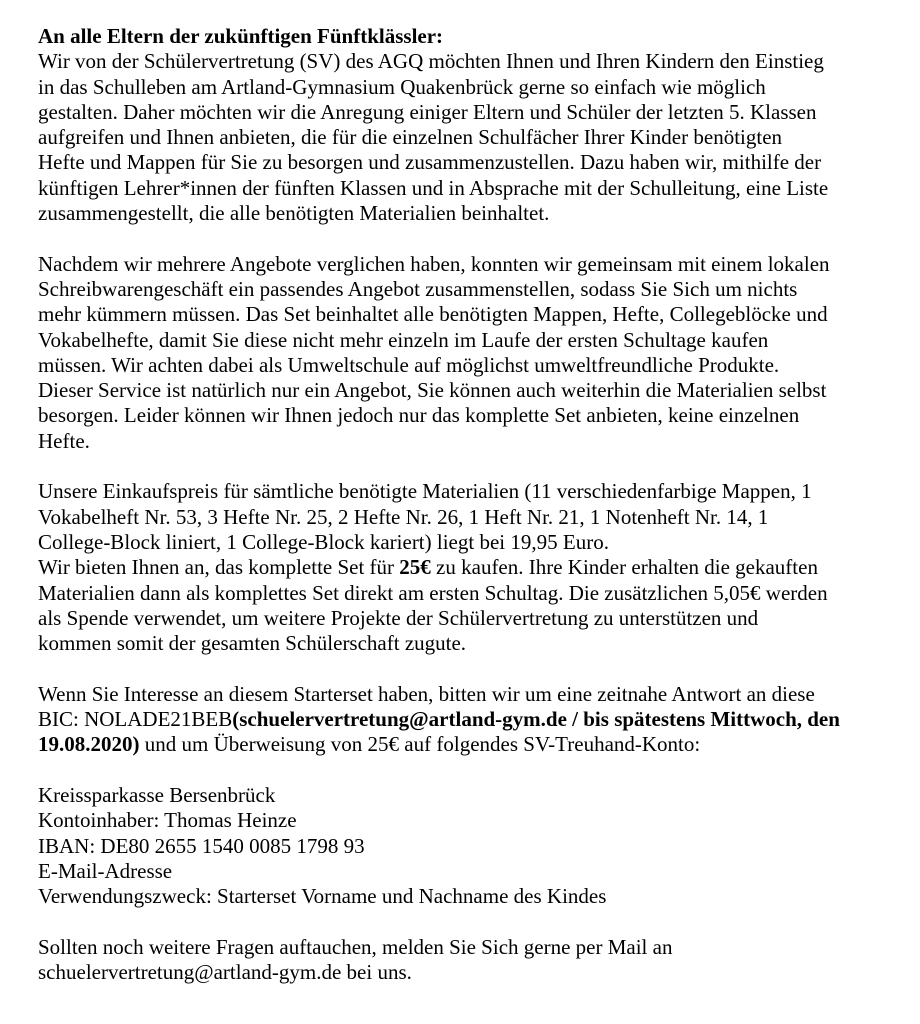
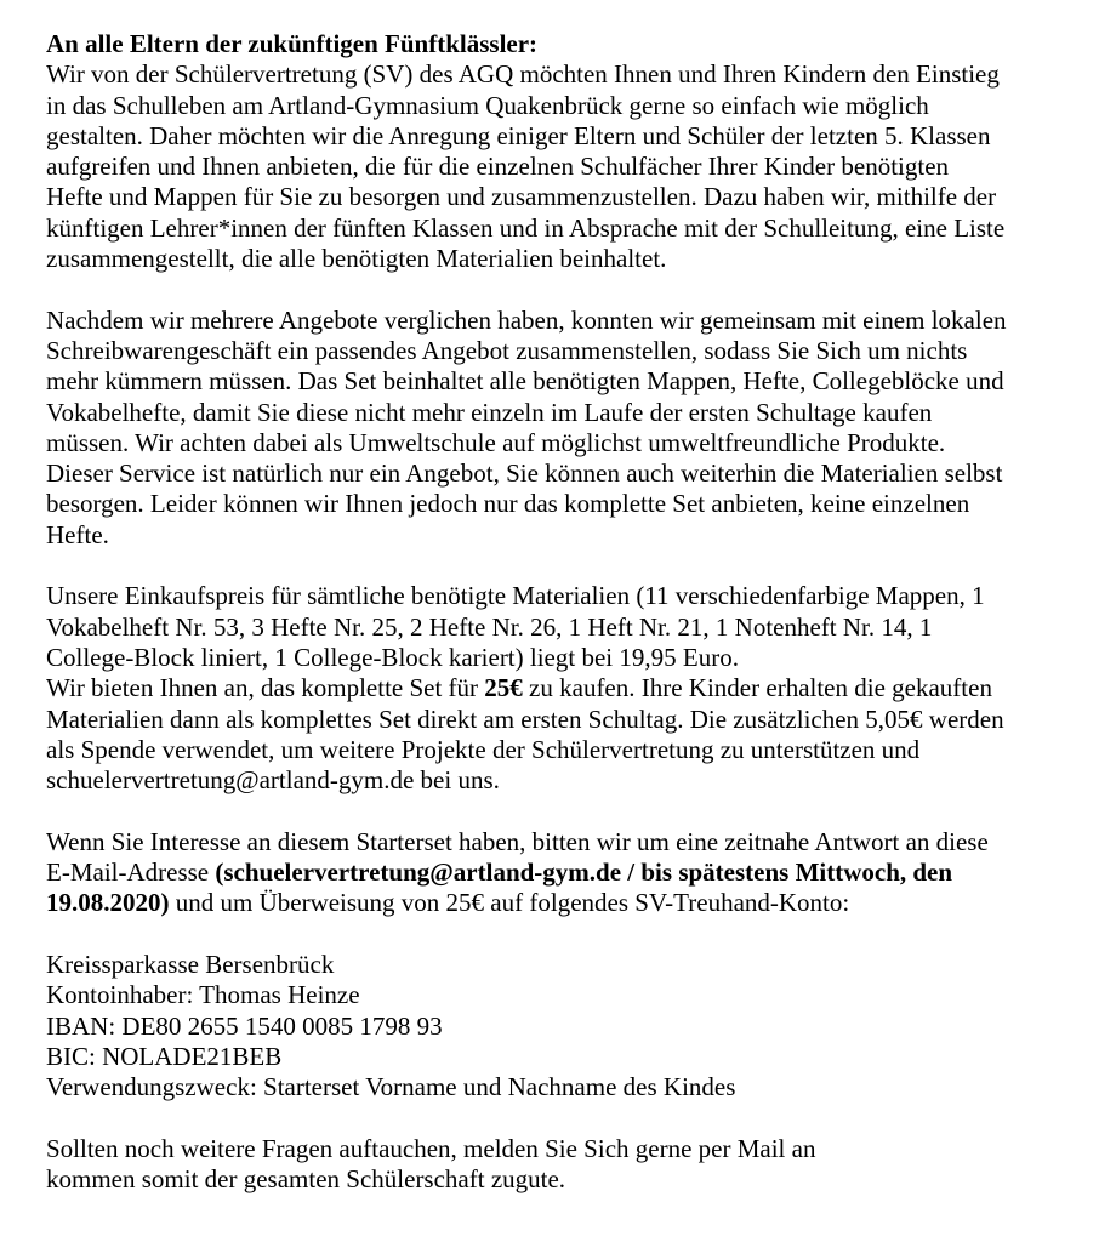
  An alle Eltern der zukünftigen Fünftklässler:
  Wir von der Schülervertretung (SV) des AGQ möchten Ihnen und Ihren Kindern den Einstieg
  in das Schulleben am Artland-Gymnasium Quakenbrück gerne so einfach wie möglich
  gestalten. Daher möchten wir die Anregung einiger Eltern und Schüler der letzten 5. Klassen
  aufgreifen und Ihnen anbieten, die für die einzelnen Schulfächer Ihrer Kinder benötigten
  Hefte und Mappen für Sie zu besorgen und zusammenzustellen. Dazu haben wir, mithilfe der
  künftigen Lehrer*innen der fünften Klassen und in Absprache mit der Schulleitung, eine Liste
  zusammengestellt, die alle benötigten Materialien beinhaltet.
  Nachdem wir mehrere Angebote verglichen haben, konnten wir gemeinsam mit einem lokalen
  Schreibwarengeschäft ein passendes Angebot zusammenstellen, sodass Sie Sich um nichts
  mehr kümmern müssen. Das Set beinhaltet alle benötigten Mappen, Hefte, Collegeblöcke und
  Vokabelhefte, damit Sie diese nicht mehr einzeln im Laufe der ersten Schultage kaufen
  müssen. Wir achten dabei als Umweltschule auf möglichst umweltfreundliche Produkte.
  Dieser Service ist natürlich nur ein Angebot, Sie können auch weiterhin die Materialien selbst
  besorgen. Leider können wir Ihnen jedoch nur das komplette Set anbieten, keine einzelnen
  Hefte.
  Unsere Einkaufspreis für sämtliche benötigte Materialien (11 verschiedenfarbige Mappen, 1
  Vokabelheft Nr. 53, 3 Hefte Nr. 25, 2 Hefte Nr. 26, 1 Heft Nr. 21, 1 Notenheft Nr. 14, 1
  College-Block liniert, 1 College-Block kariert) liegt bei 19,95 Euro.
  Wir bieten Ihnen an, das komplette Set für 25€ zu kaufen. Ihre Kinder erhalten die gekauften
  Materialien dann als komplettes Set direkt am ersten Schultag. Die zusätzlichen 5,05€ werden
  als Spende verwendet, um weitere Projekte der Schülervertretung zu unterstützen und
- kommen somit der gesamten Schülerschaft zugute.
+ schuelervertretung@artland-gym.de bei uns.
  Wenn Sie Interesse an diesem Starterset haben, bitten wir um eine zeitnahe Antwort an diese
- BIC: NOLADE21BEB(schuelervertretung@artland-gym.de / bis spätestens Mittwoch, den
+ E-Mail-Adresse (schuelervertretung@artland-gym.de / bis spätestens Mittwoch, den
  19.08.2020) und um Überweisung von 25€ auf folgendes SV-Treuhand-Konto:
  Kreissparkasse Bersenbrück
  Kontoinhaber: Thomas Heinze
  IBAN: DE80 2655 1540 0085 1798 93
- E-Mail-Adresse
+ BIC: NOLADE21BEB
  Verwendungszweck: Starterset Vorname und Nachname des Kindes
  Sollten noch weitere Fragen auftauchen, melden Sie Sich gerne per Mail an
- schuelervertretung@artland-gym.de bei uns.
+ kommen somit der gesamten Schülerschaft zugute.
